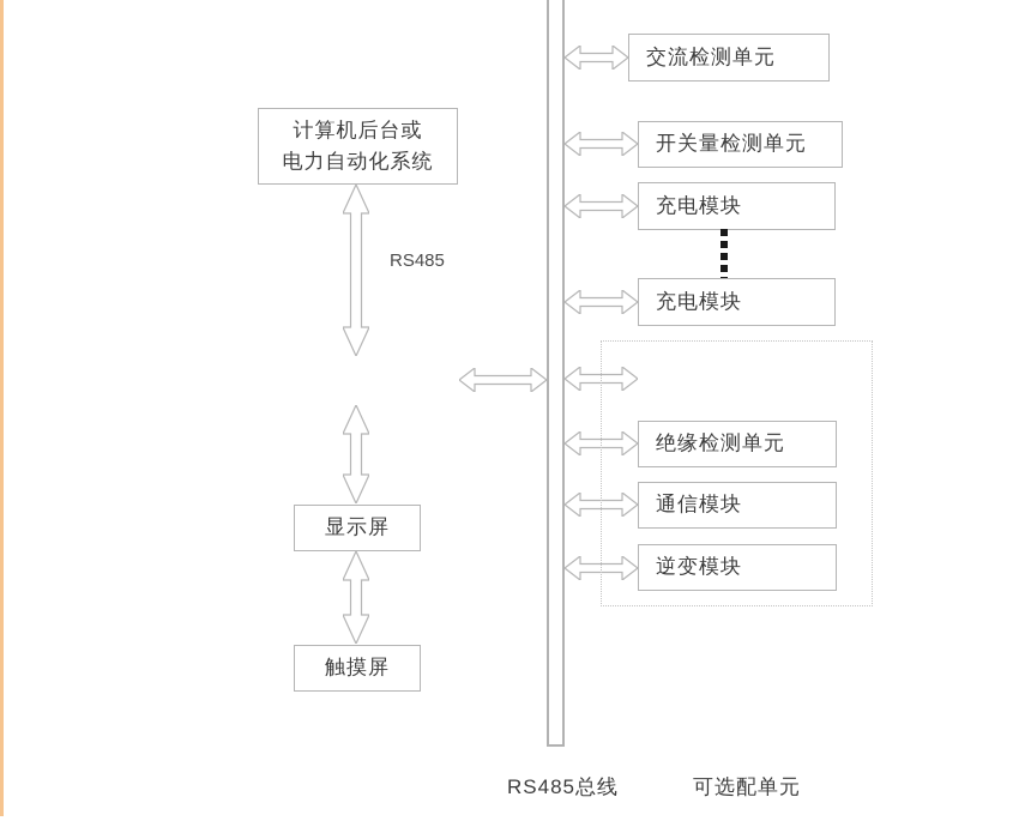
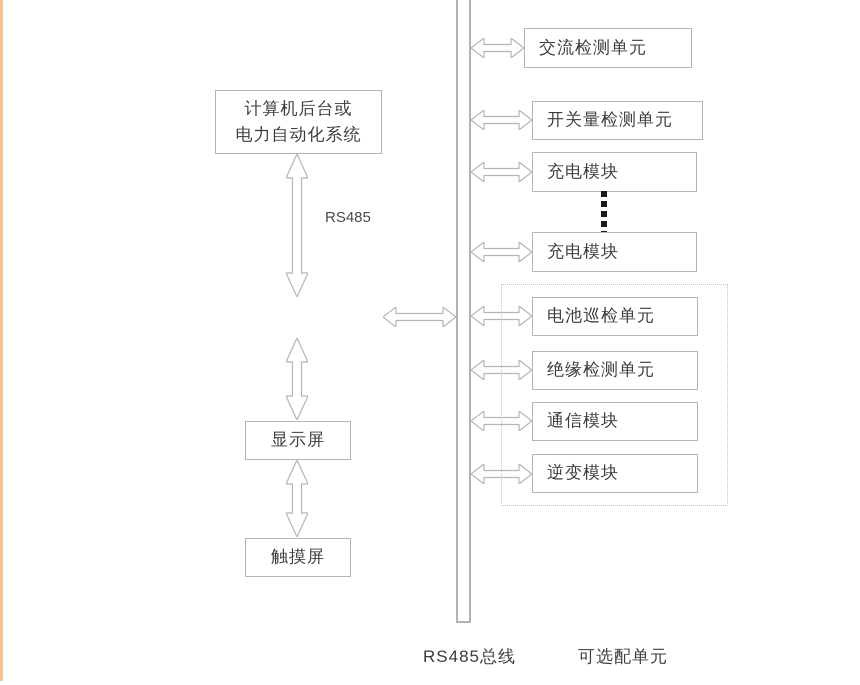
  计算机后台或
  电力自动化系统
  RS485
  显示屏
  触摸屏
  交流检测单元
  开关量检测单元
  充电模块
  充电模块
+ 电池巡检单元
  绝缘检测单元
  通信模块
  逆变模块
  RS485总线
  可选配单元
